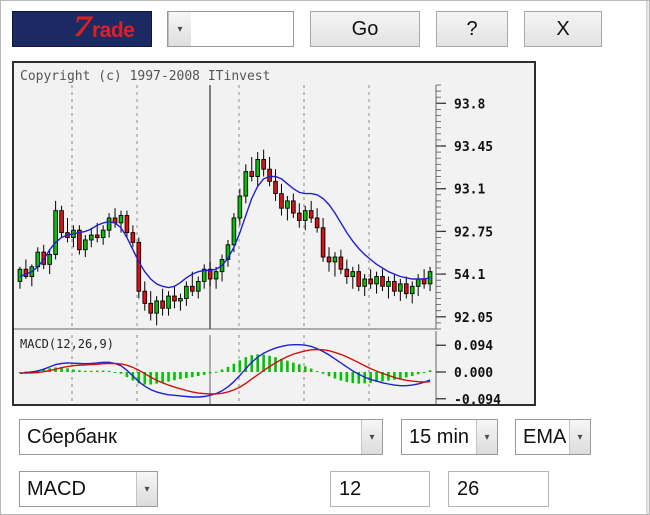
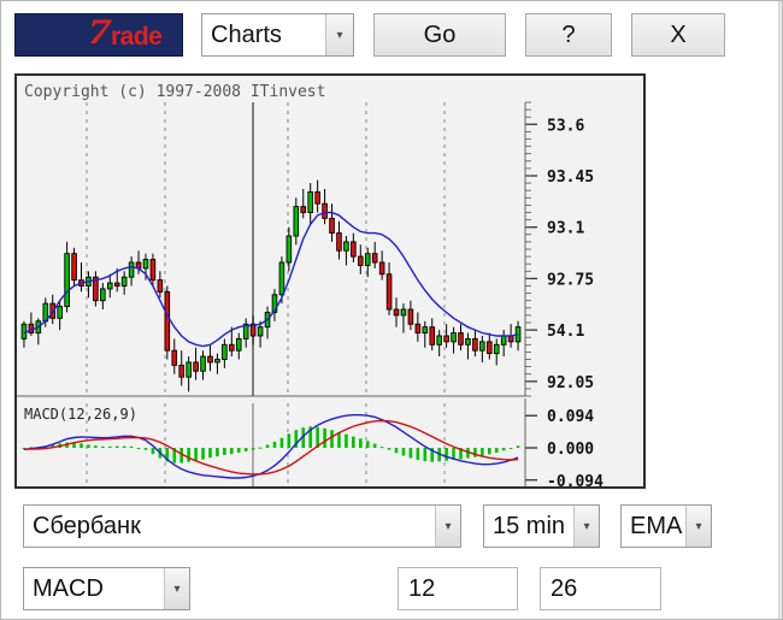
  7
  rade
+ Charts
  ▾
  Go
  ?
  X
  Copyright (c) 1997-2008 ITinvest
- 93.8
+ 53.6
  93.45
  93.1
  92.75
  54.1
  92.05
  MACD(12,26,9)
  0.094
  0.000
  -0.094
  Сбербанк
  ▾
  15 min
  ▾
  EMA
  ▾
  MACD
  ▾
  12
  26
